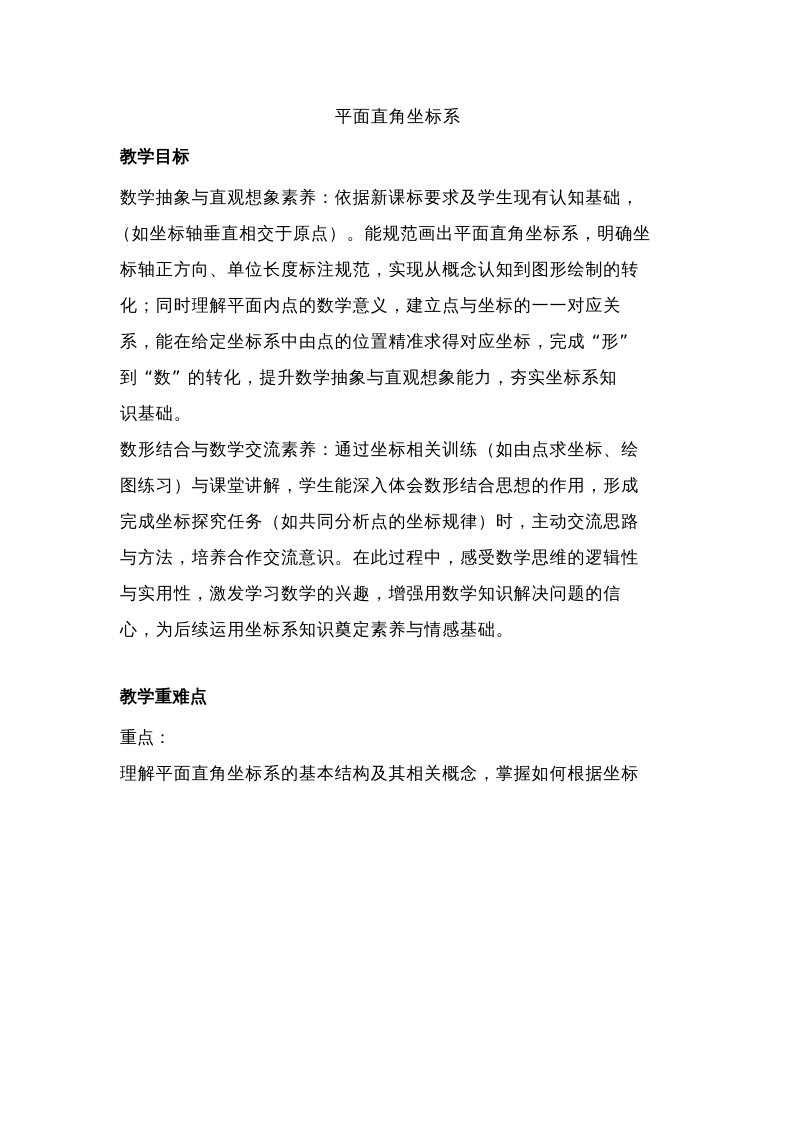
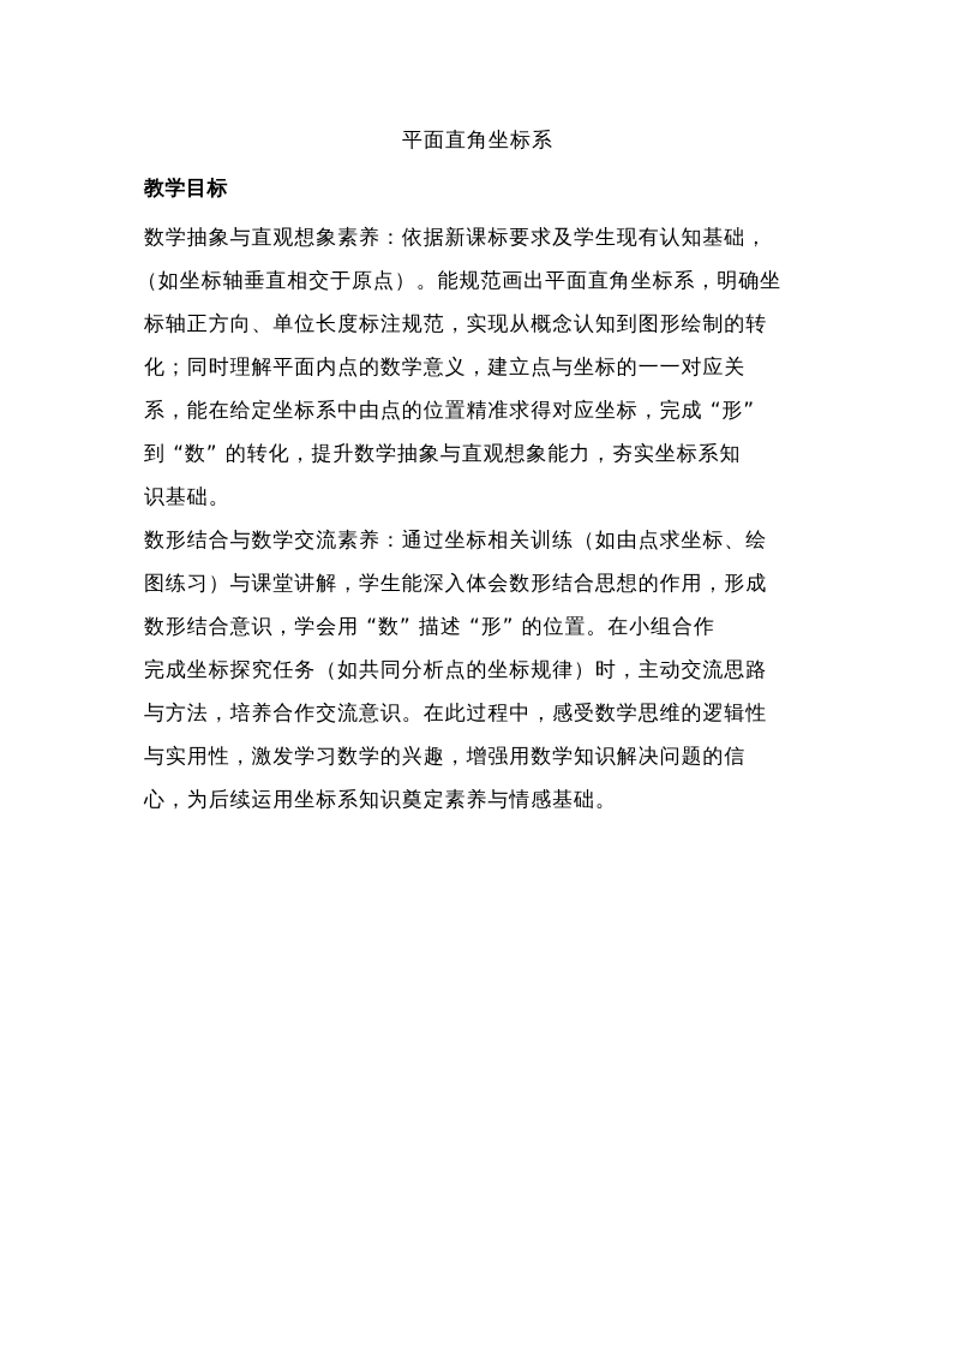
  平面直角坐标系
  教学目标
  数学抽象与直观想象素养：依据新课标要求及学生现有认知基础，
  （如坐标轴垂直相交于原点）。能规范画出平面直角坐标系，明确坐
  标轴正方向、单位长度标注规范，实现从概念认知到图形绘制的转
  化；同时理解平面内点的数学意义，建立点与坐标的一一对应关
  系，能在给定坐标系中由点的位置精准求得对应坐标，完成 “形”
  到 “数” 的转化，提升数学抽象与直观想象能力，夯实坐标系知
  识基础。
  数形结合与数学交流素养：通过坐标相关训练（如由点求坐标、绘
  图练习）与课堂讲解，学生能深入体会数形结合思想的作用，形成
+ 数形结合意识，学会用 “数” 描述 “形” 的位置。在小组合作
  完成坐标探究任务（如共同分析点的坐标规律）时，主动交流思路
  与方法，培养合作交流意识。在此过程中，感受数学思维的逻辑性
  与实用性，激发学习数学的兴趣，增强用数学知识解决问题的信
  心，为后续运用坐标系知识奠定素养与情感基础。
- 教学重难点
- 重点：
- 理解平面直角坐标系的基本结构及其相关概念，掌握如何根据坐标
